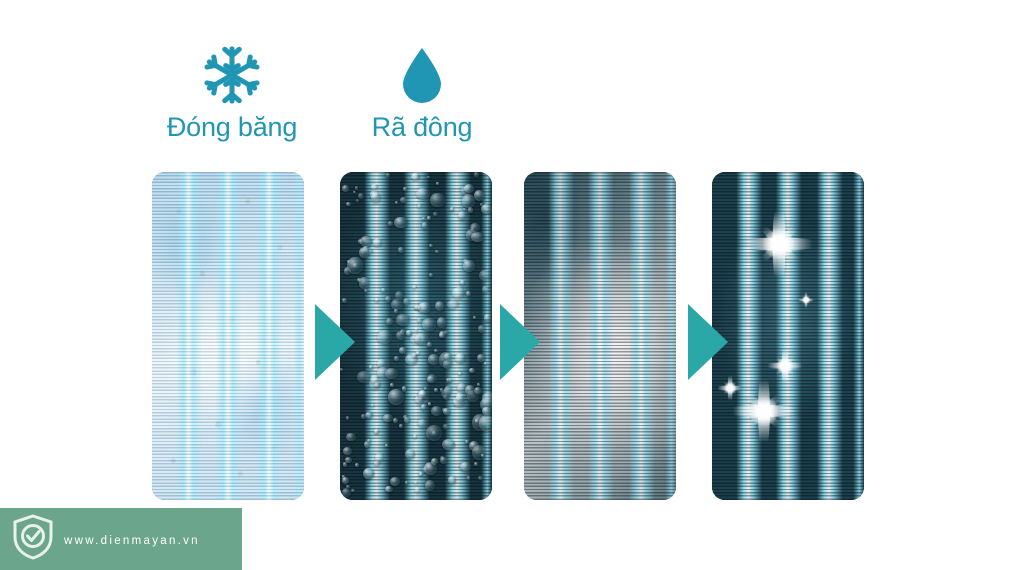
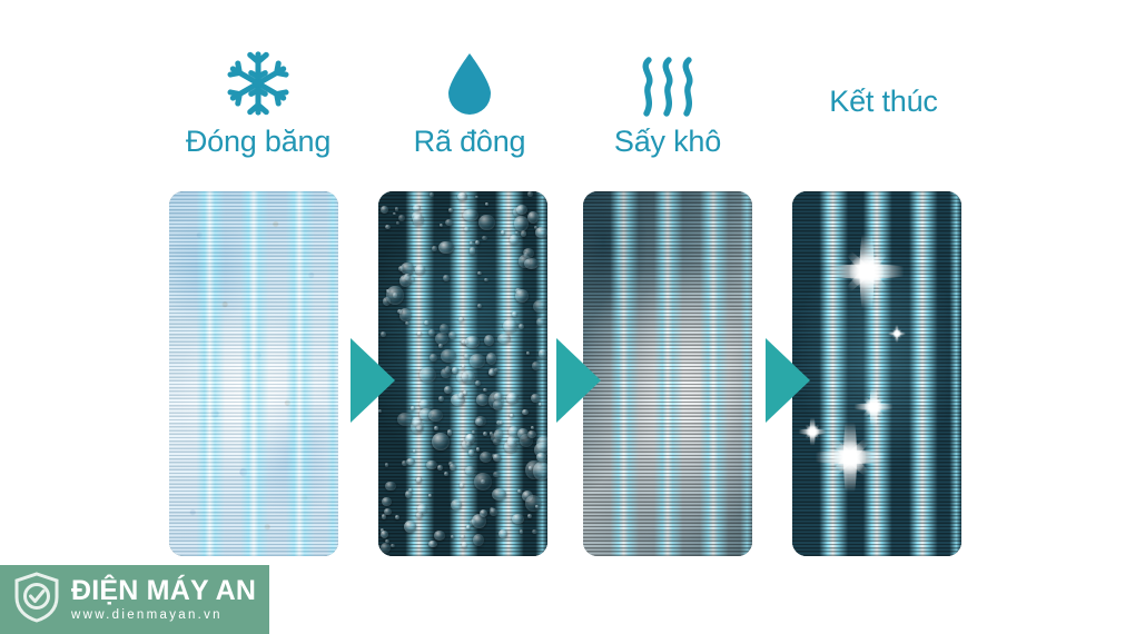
  Đóng băng
  Rã đông
+ Sấy khô
+ Kết thúc
+ ĐIỆN MÁY AN
  www.dienmayan.vn
